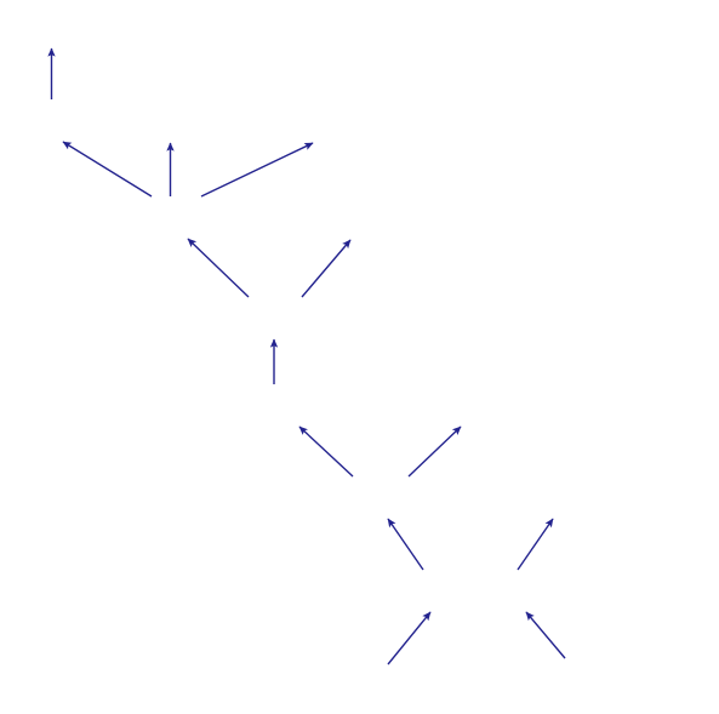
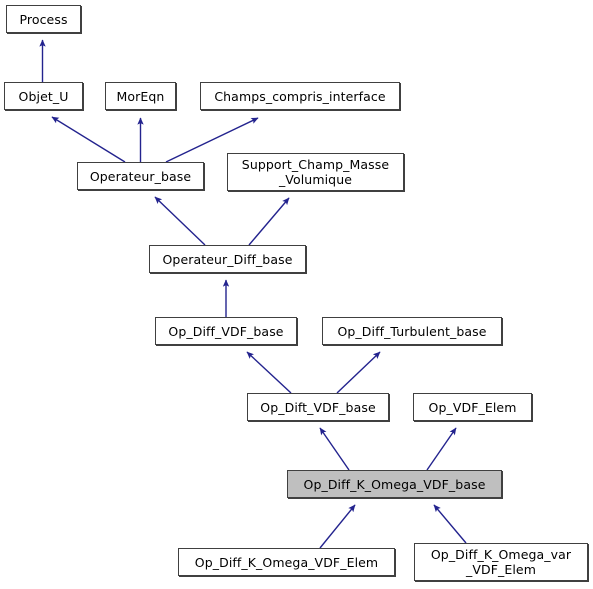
+ Process
+ Objet_U
+ MorEqn
+ Champs_compris_interface
+ Operateur_base
+ Support_Champ_Masse
+ _Volumique
+ Operateur_Diff_base
+ Op_Diff_VDF_base
+ Op_Diff_Turbulent_base
+ Op_Dift_VDF_base
+ Op_VDF_Elem
+ Op_Diff_K_Omega_VDF_base
+ Op_Diff_K_Omega_VDF_Elem
+ Op_Diff_K_Omega_var
+ _VDF_Elem
